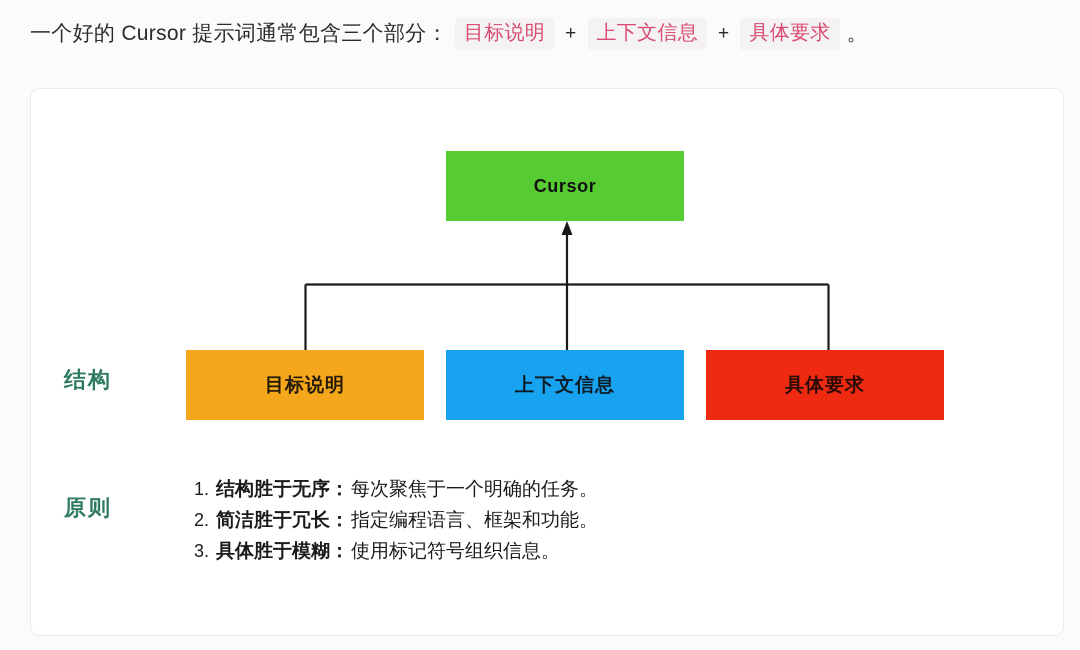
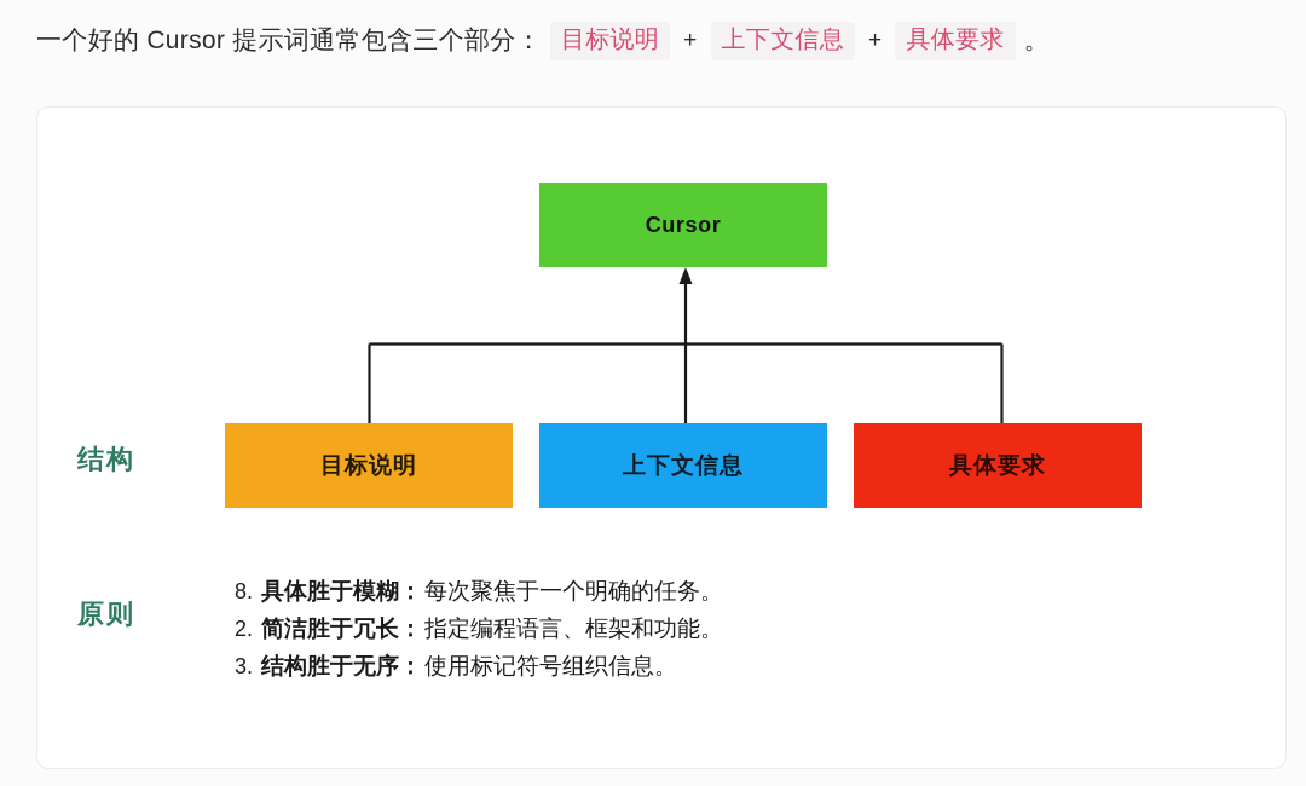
  一个好的 Cursor 提示词通常包含三个部分：
  目标说明
  +
  上下文信息
  +
  具体要求
  。
  Cursor
  目标说明
  上下文信息
  具体要求
  结构
  原则
- 1.
+ 8.
- 结构胜于无序
+ 具体胜于模糊
  ：
  每次聚焦于一个明确的任务。
  2.
  简洁胜于冗长
  ：
  指定编程语言、框架和功能。
  3.
- 具体胜于模糊
+ 结构胜于无序
  ：
  使用标记符号组织信息。
